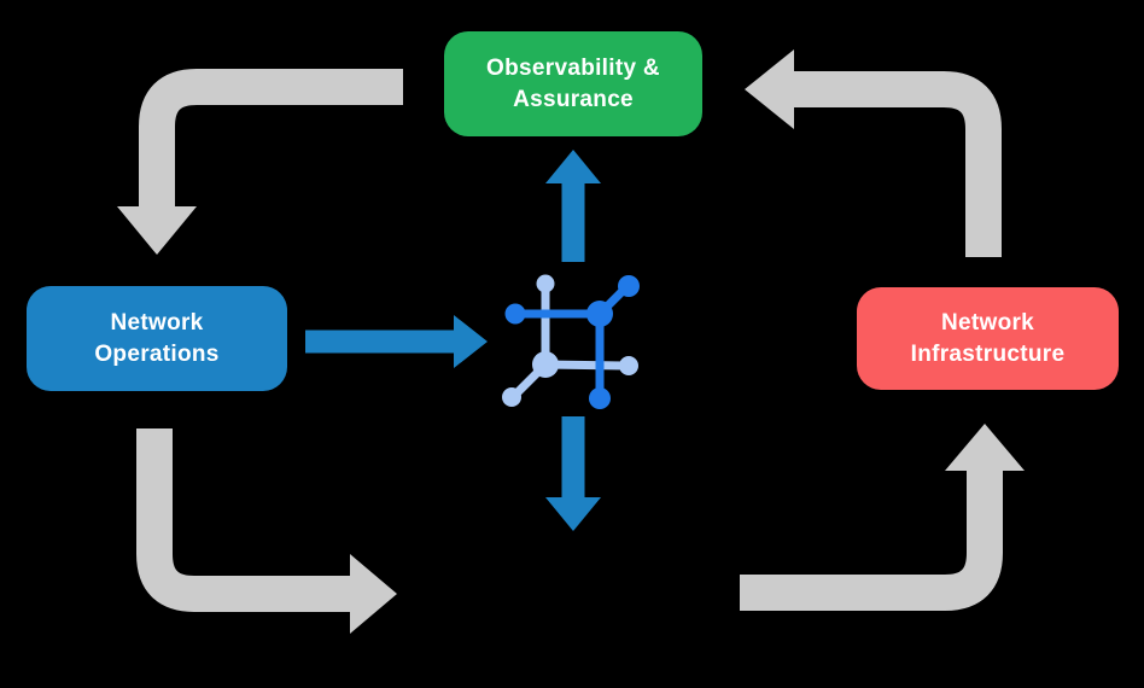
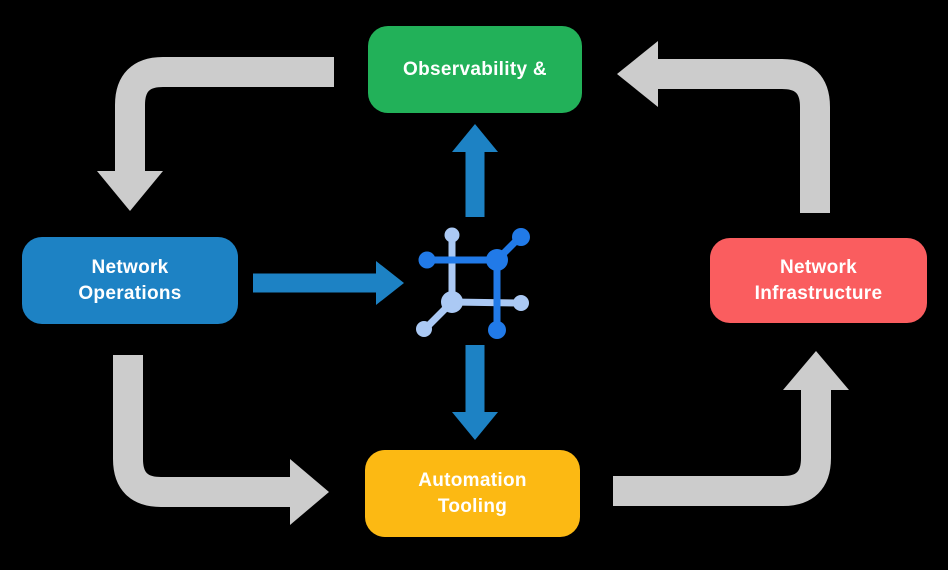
  Observability &
- Assurance
  Network
  Operations
  Network
  Infrastructure
+ Automation
+ Tooling
